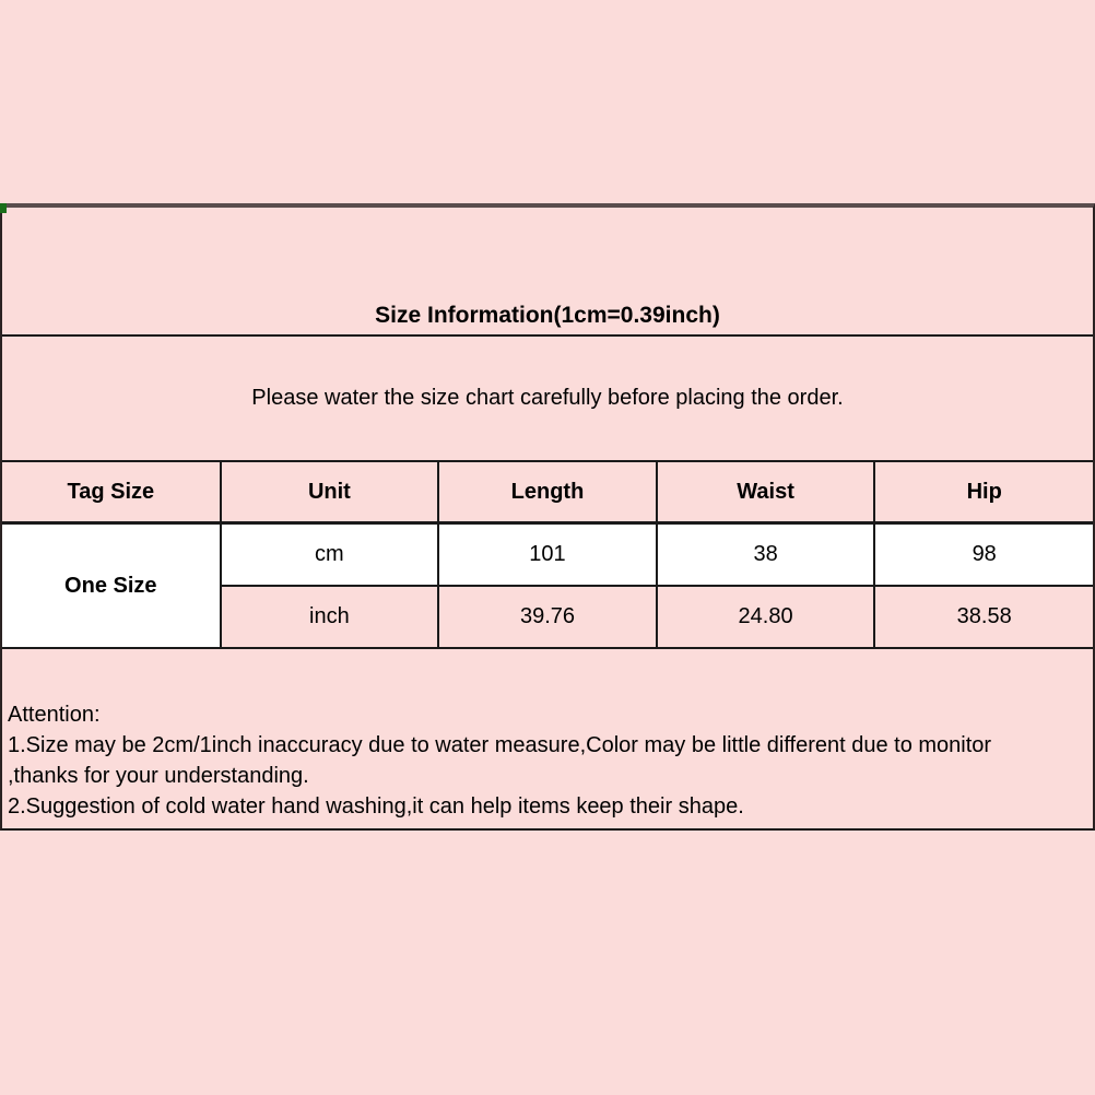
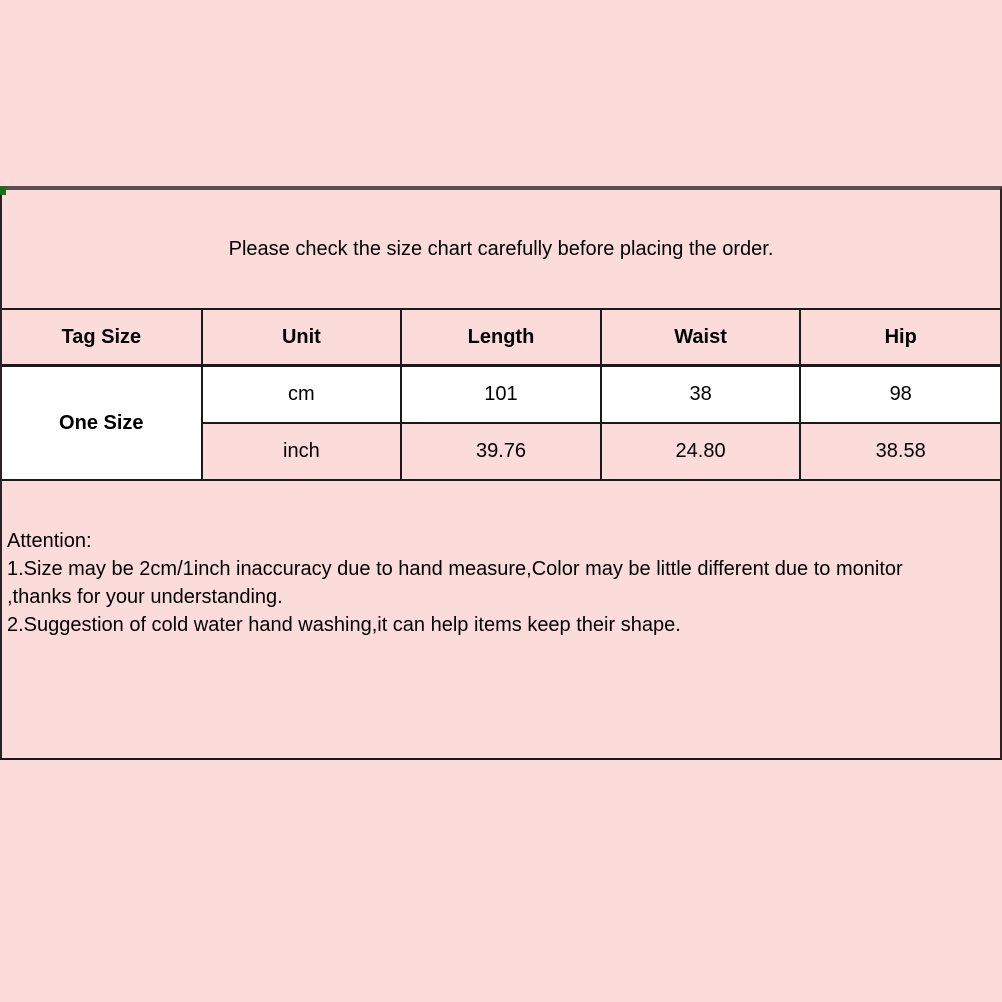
- Size Information(1cm=0.39inch)
- Please water the size chart carefully before placing the order.
+ Please check the size chart carefully before placing the order.
  Tag Size	Unit	Length	Waist	Hip
  One Size	cm	101	38	98
  inch	39.76	24.80	38.58
  Attention:
- 1.Size may be 2cm/1inch inaccuracy due to water measure,Color may be little different due to monitor
+ 1.Size may be 2cm/1inch inaccuracy due to hand measure,Color may be little different due to monitor
  ,thanks for your understanding.
  2.Suggestion of cold water hand washing,it can help items keep their shape.
